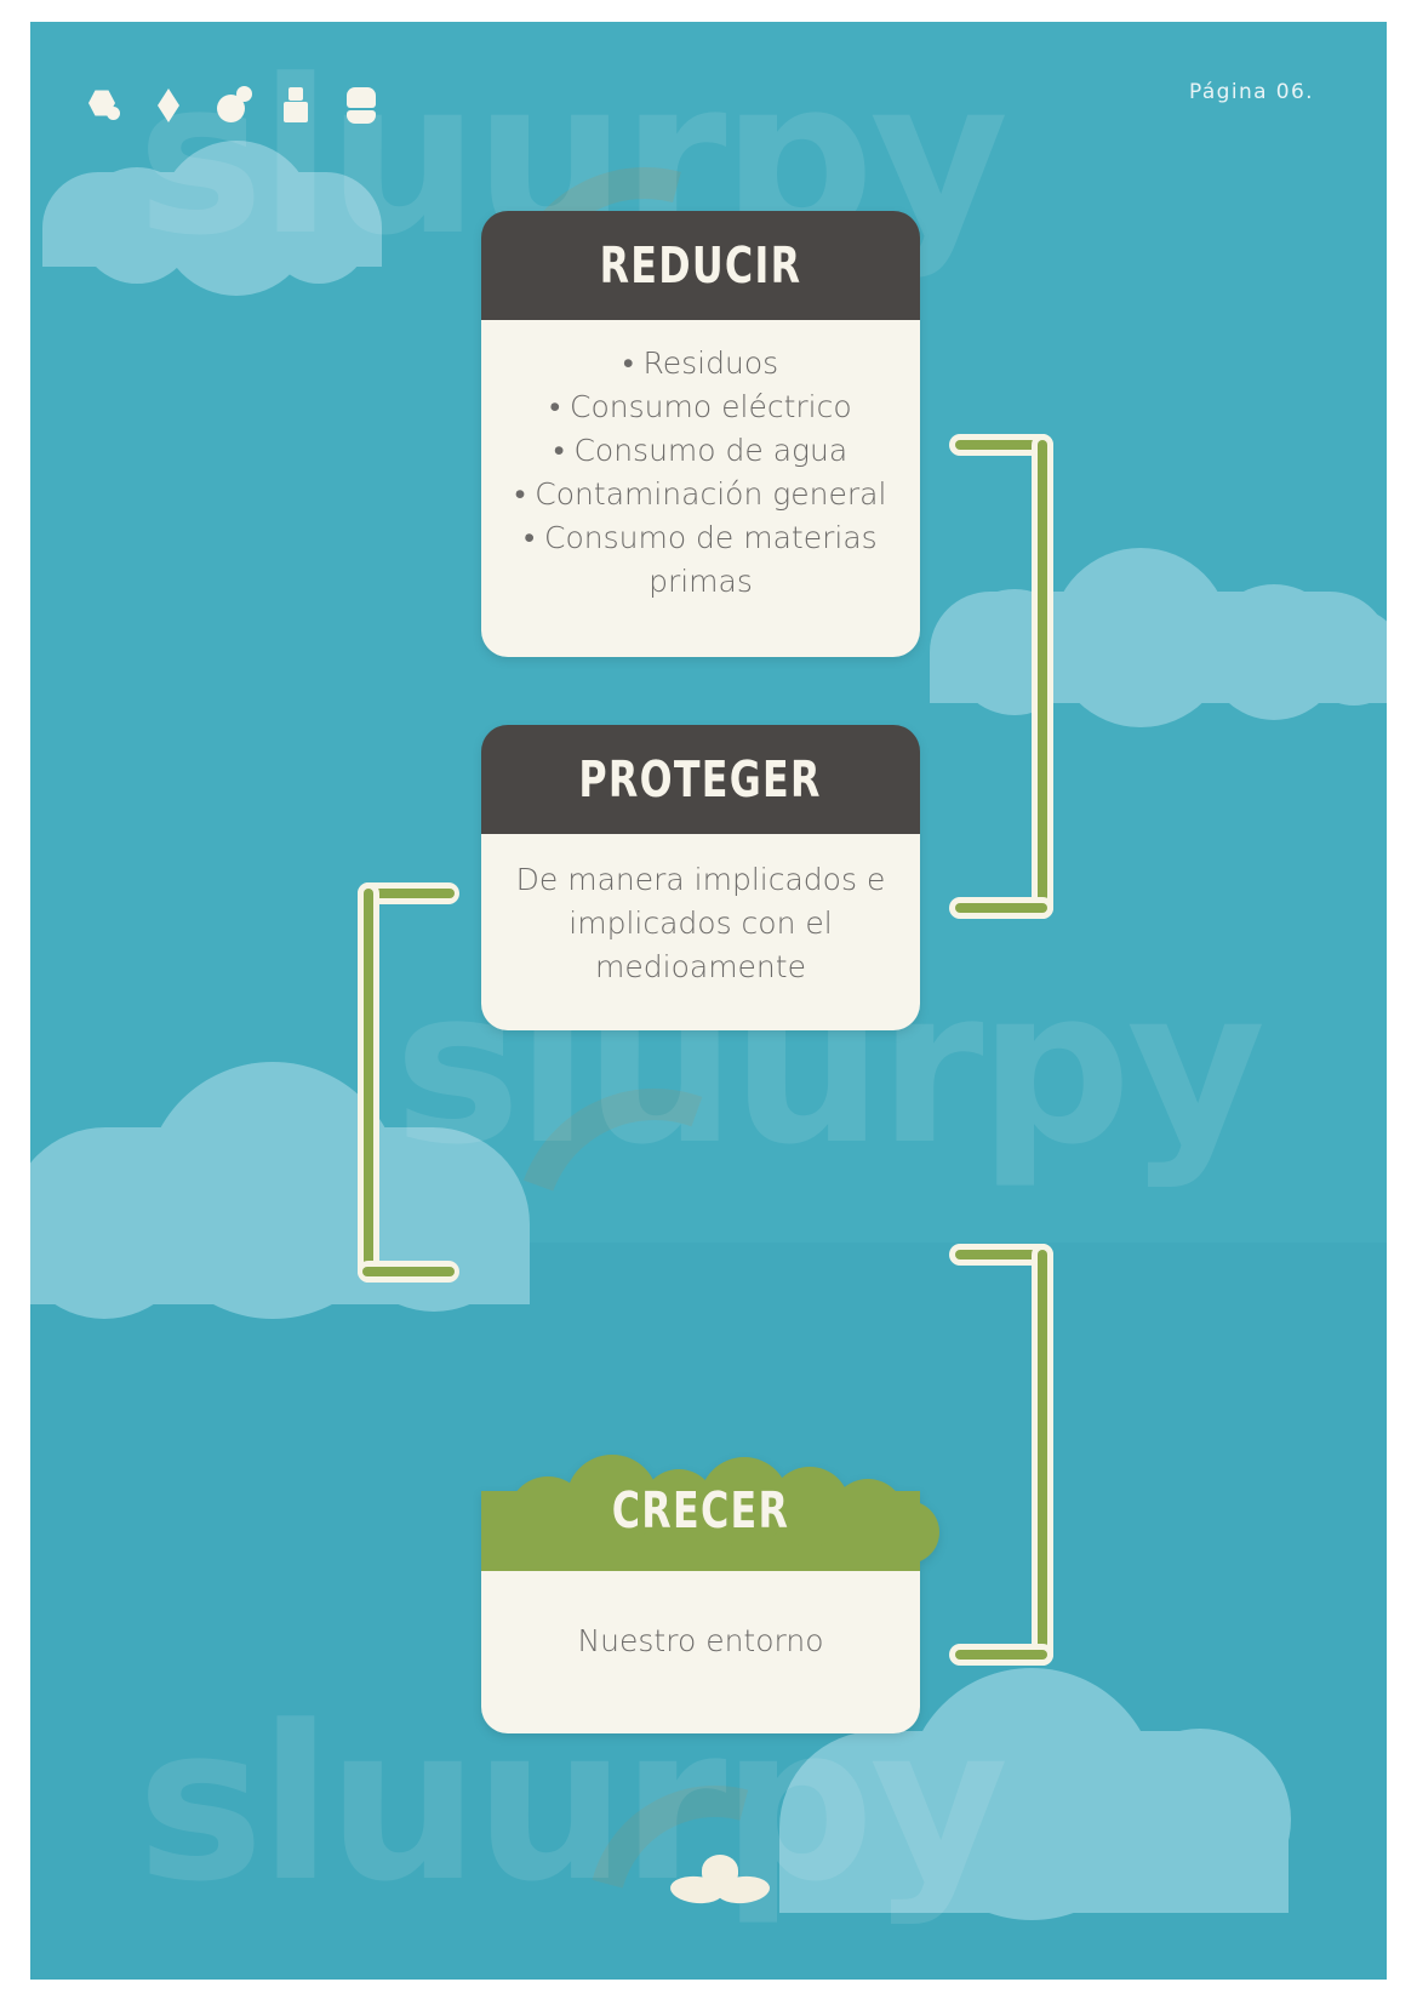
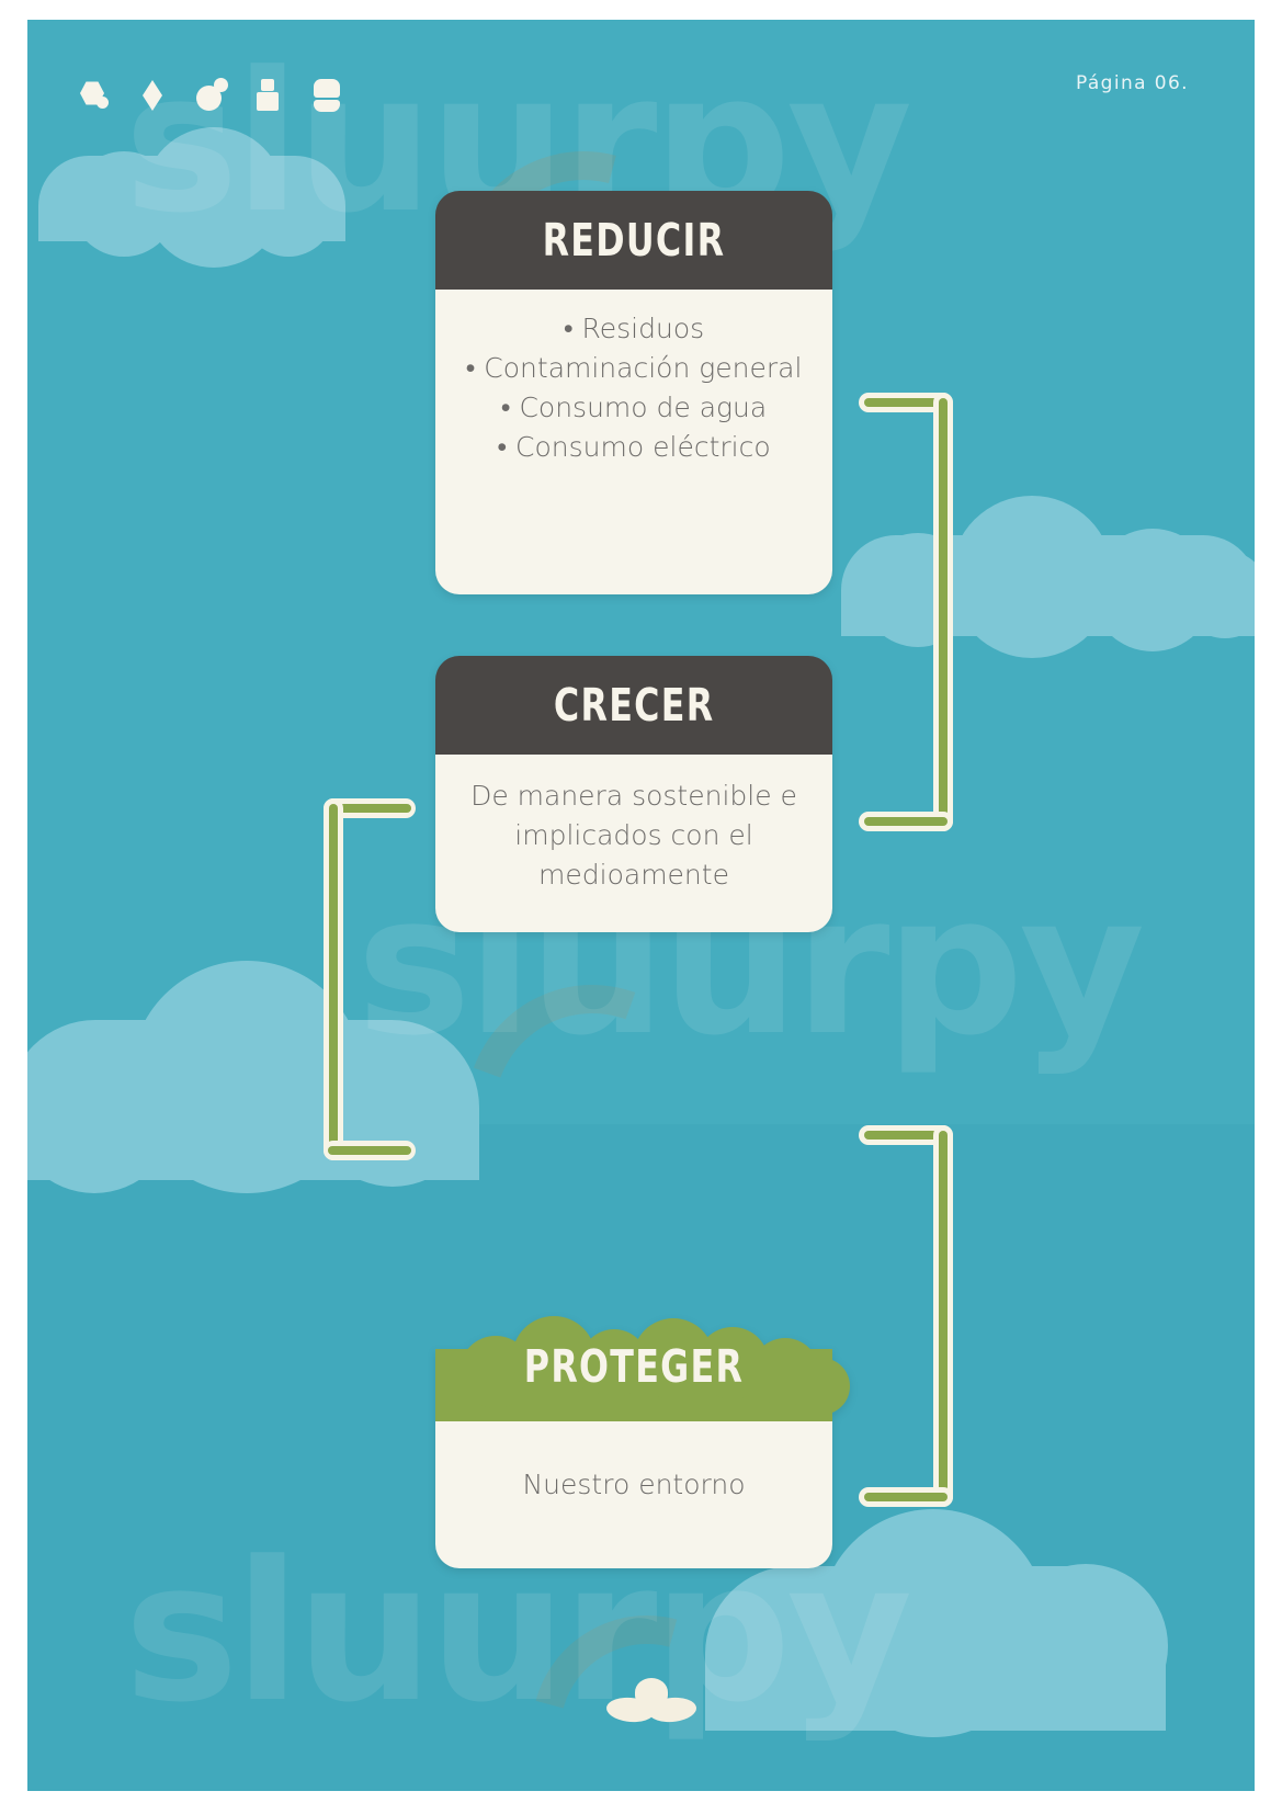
  sluurpy
  sluurpy
  sluurpy
  Página 06.
  REDUCIR
  • Residuos
- • Consumo eléctrico
+ • Contaminación general
  • Consumo de agua
- • Contaminación general
+ • Consumo eléctrico
- • Consumo de materias primas
- PROTEGER
+ CRECER
- De manera implicados e implicados con el medioamente
+ De manera sostenible e implicados con el medioamente
- CRECER
+ PROTEGER
  Nuestro entorno
